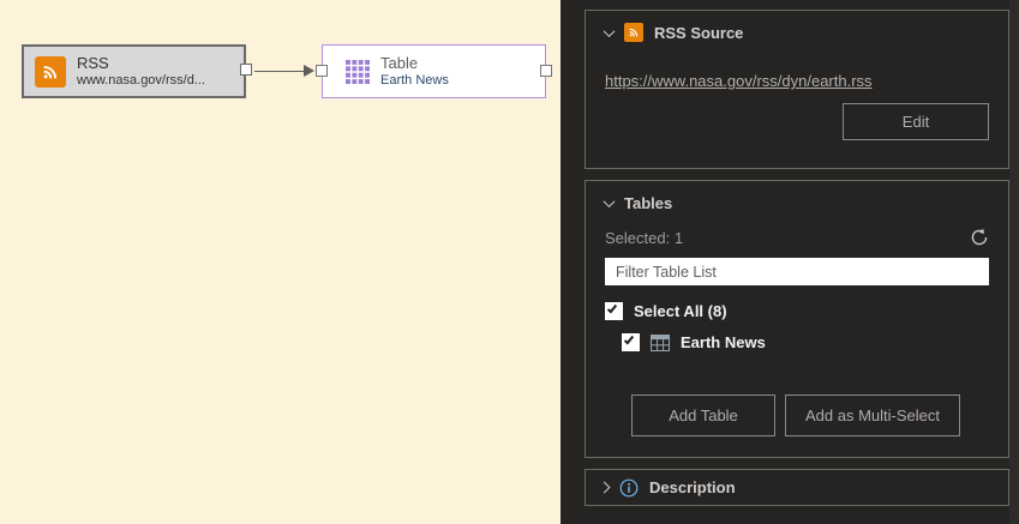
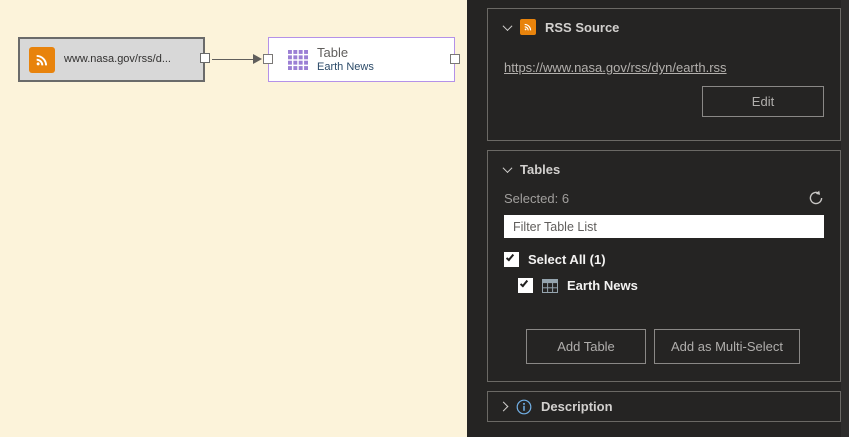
- RSS
  www.nasa.gov/rss/d...
  Table
  Earth News
  RSS Source
  https://www.nasa.gov/rss/dyn/earth.rss
  Edit
  Tables
- Selected: 1
+ Selected: 6
  Filter Table List
- Select All (8)
+ Select All (1)
  Earth News
  Add Table
  Add as Multi-Select
  Description
